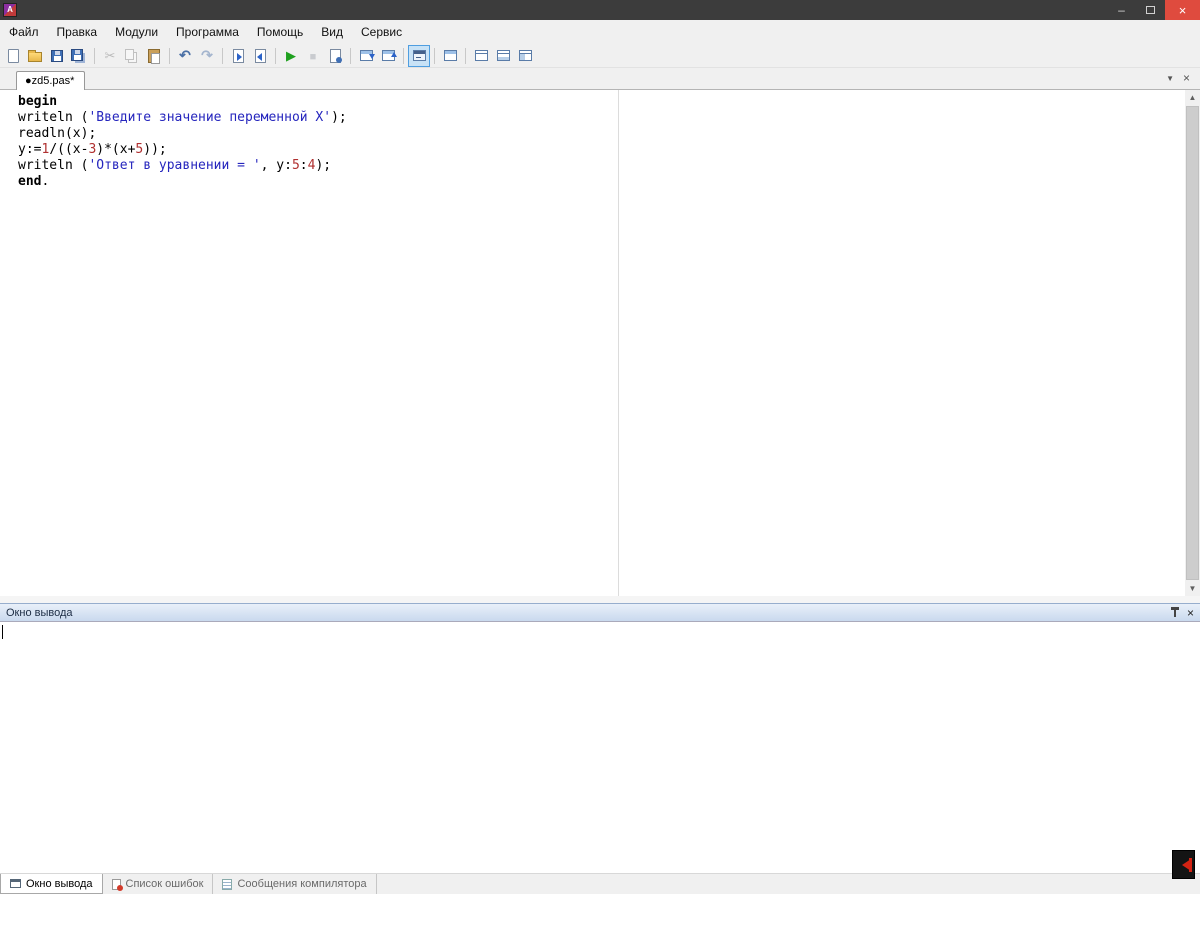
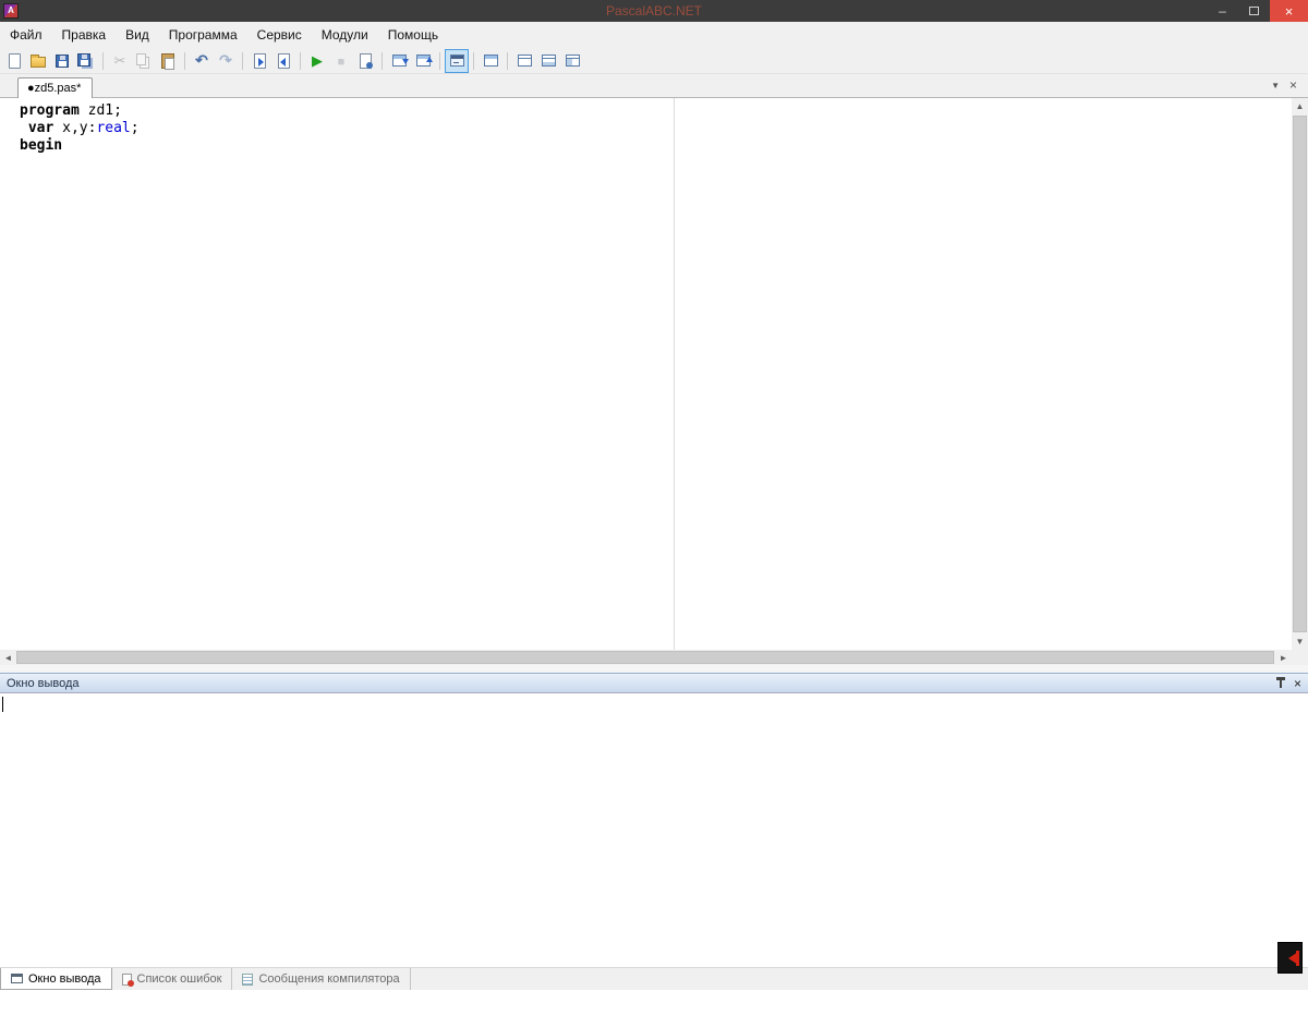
  A
+ PascalABC.NET
  –
  ×
  Файл
  Правка
- Модули
+ Вид
  Программа
- Помощь
+ Сервис
- Вид
+ Модули
- Сервис
+ Помощь
  ●zd5.pas*
  ▼
  ×
+ program zd1;
+ var x,y:real;
  begin
- writeln ('Введите значение переменной X');
- readln(x);
- y:=1/((x-3)*(x+5));
- writeln ('Ответ в уравнении = ', y:5:4);
- end.
  ▲
  ▼
+ ◄
+ ►
  Окно вывода
  ×
  Окно вывода
  Список ошибок
  Сообщения компилятора
